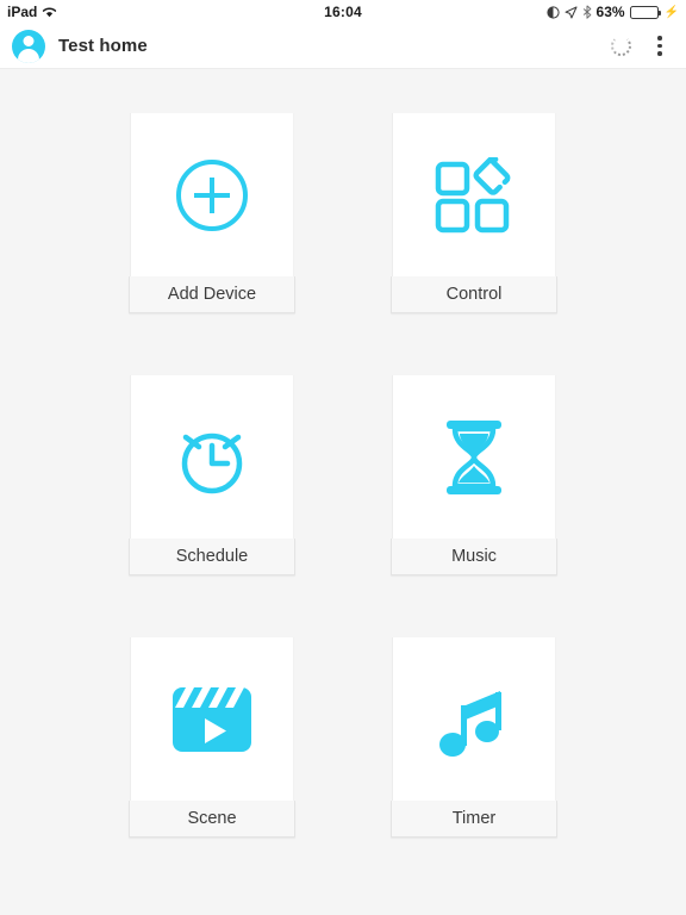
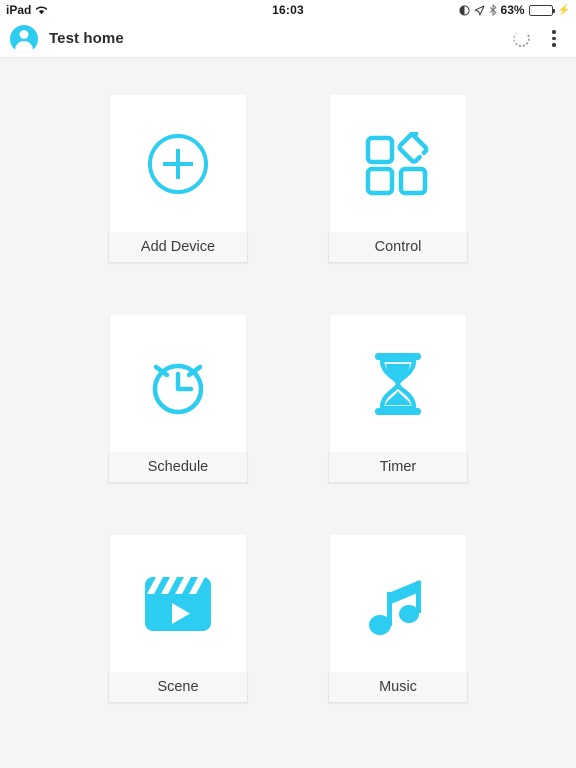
  iPad
- 16:04
+ 16:03
  63%
  ⚡
  Test home
  Add Device
  Control
  Schedule
- Music
+ Timer
  Scene
- Timer
+ Music
